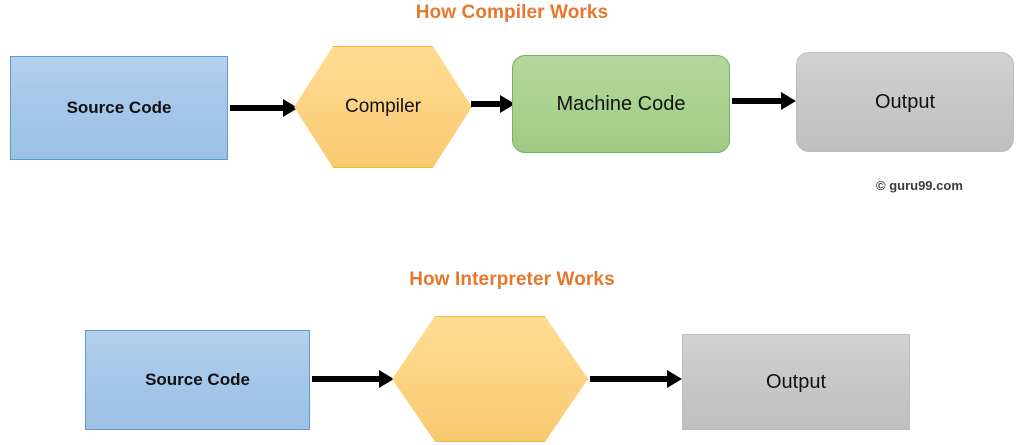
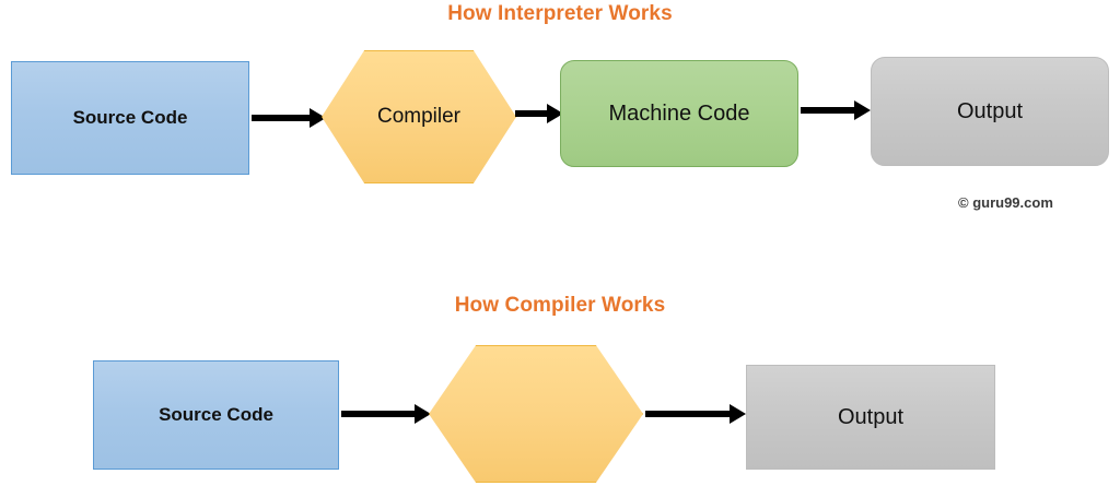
- How Compiler Works
+ How Interpreter Works
  Source Code
  Compiler
  Machine Code
  Output
  © guru99.com
- How Interpreter Works
+ How Compiler Works
  Source Code
  Output
